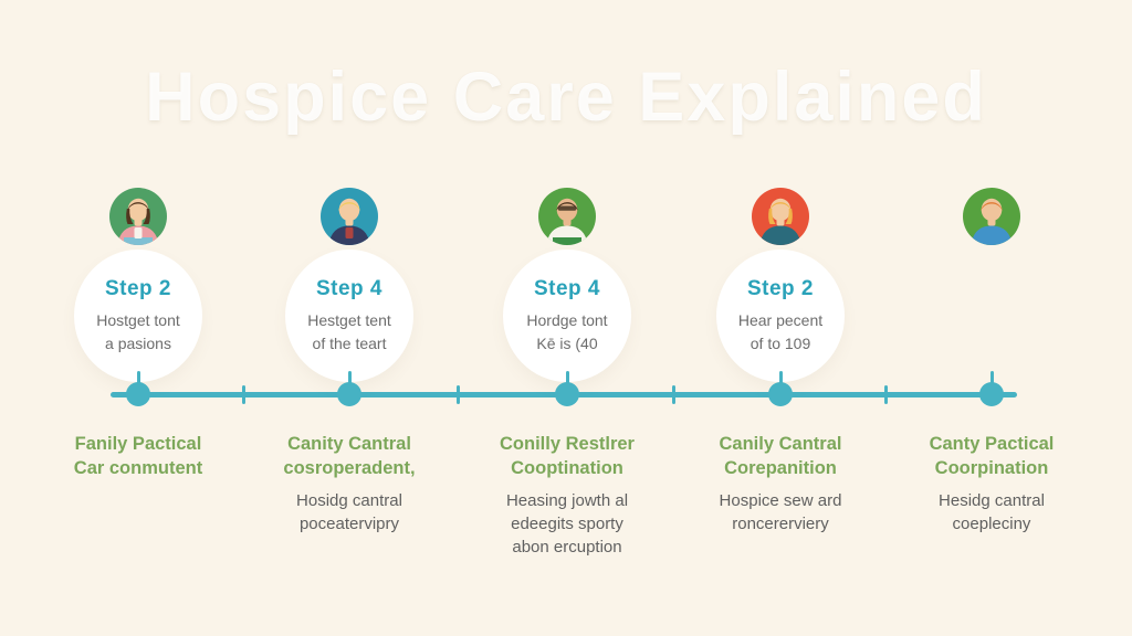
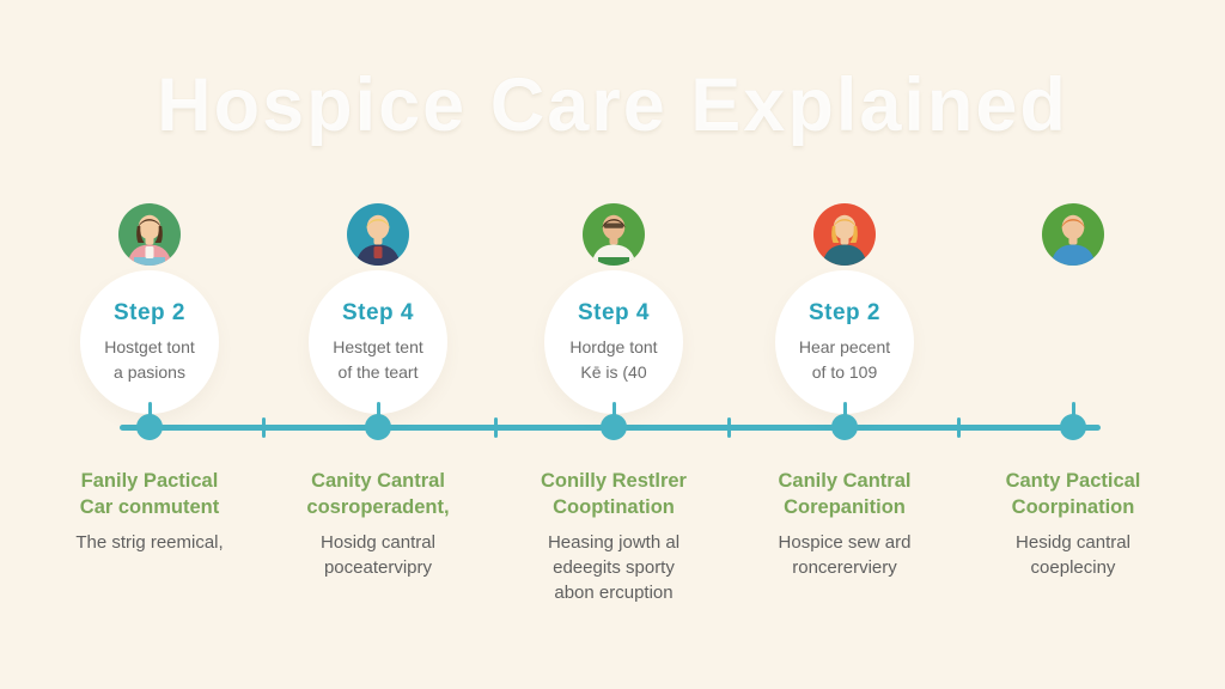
  Hospice Care Explained
  Step 2
  Hostget tont
  a pasions
  Fanily Pactical
  Car conmutent
+ The strig reemical,
  Step 4
  Hestget tent
  of the teart
  Canity Cantral
  cosroperadent,
  Hosidg cantral
  poceatervipry
  Step 4
  Hordge tont
  Kē is (40
  Conilly Restlrer
  Cooptination
  Heasing jowth al
  edeegits sporty
  abon ercuption
  Step 2
  Hear pecent
  of to 109
  Canily Cantral
  Corepanition
  Hospice sew ard
  roncererviery
  Canty Pactical
  Coorpination
  Hesidg cantral
  coepleciny
